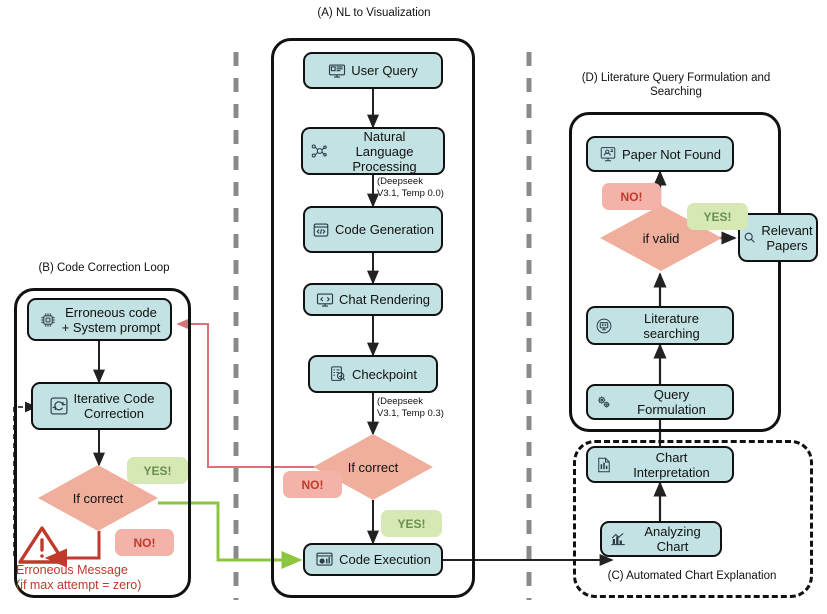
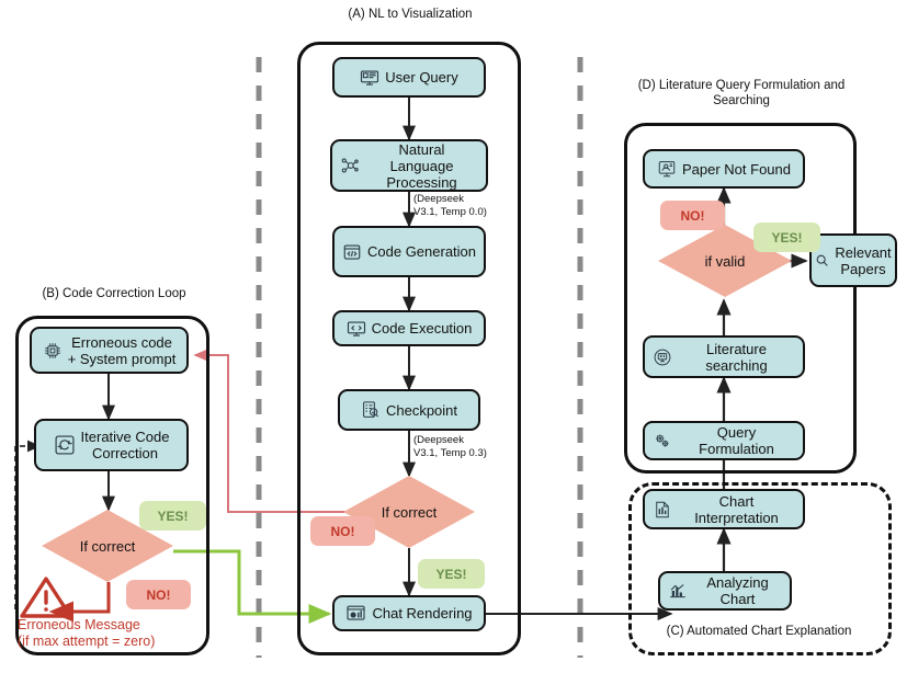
  (A) NL to Visualization
  (B) Code Correction Loop
  (D) Literature Query Formulation and
  Searching
  (C) Automated Chart Explanation
  User Query
  Natural Language
  Processing
  Code Generation
- Chat Rendering
+ Code Execution
  Checkpoint
- Code Execution
+ Chat Rendering
  If correct
  (Deepseek
  V3.1, Temp 0.0)
  (Deepseek
  V3.1, Temp 0.3)
  NO!
  YES!
  Erroneous code
  + System prompt
  Iterative Code
  Correction
  If correct
  YES!
  NO!
  Erroneous Message
  (if max attempt = zero)
  Paper Not Found
  Literature searching
  Query Formulation
  Relevant
  Papers
  if valid
  NO!
  YES!
  Chart Interpretation
  Analyzing Chart
